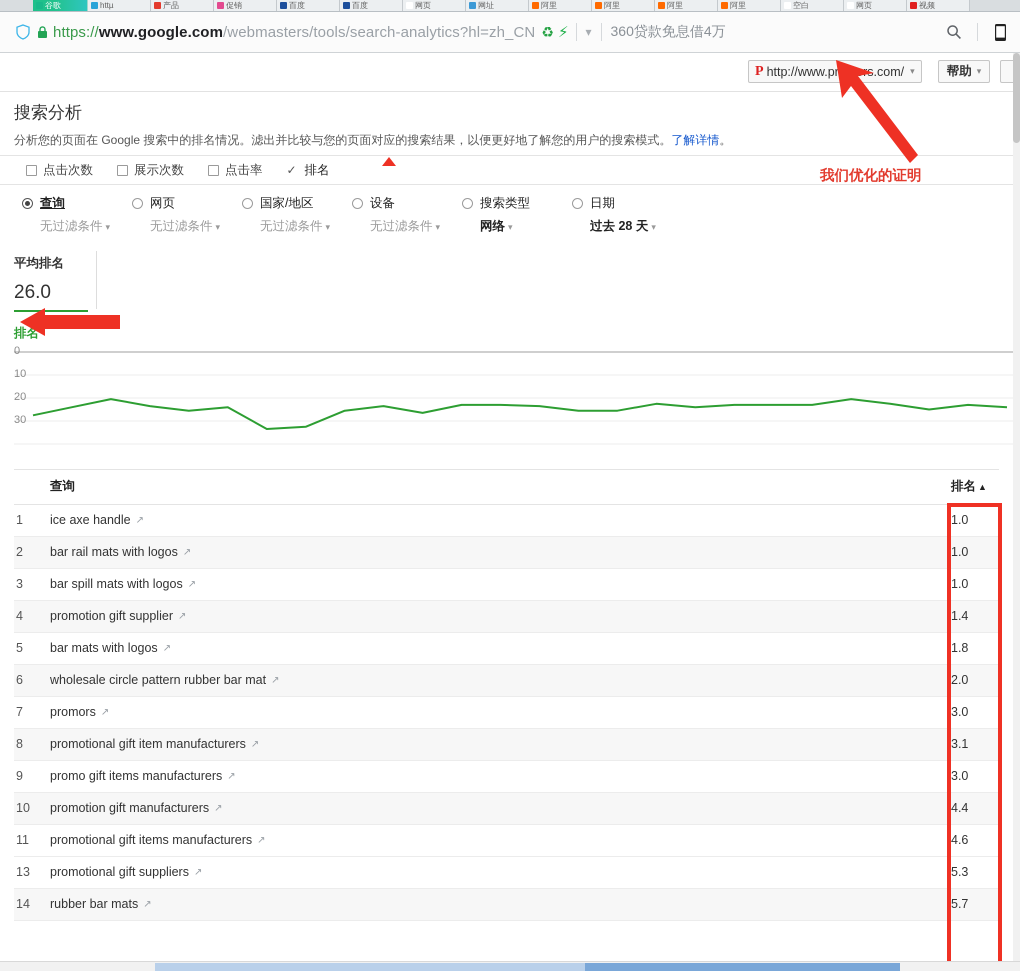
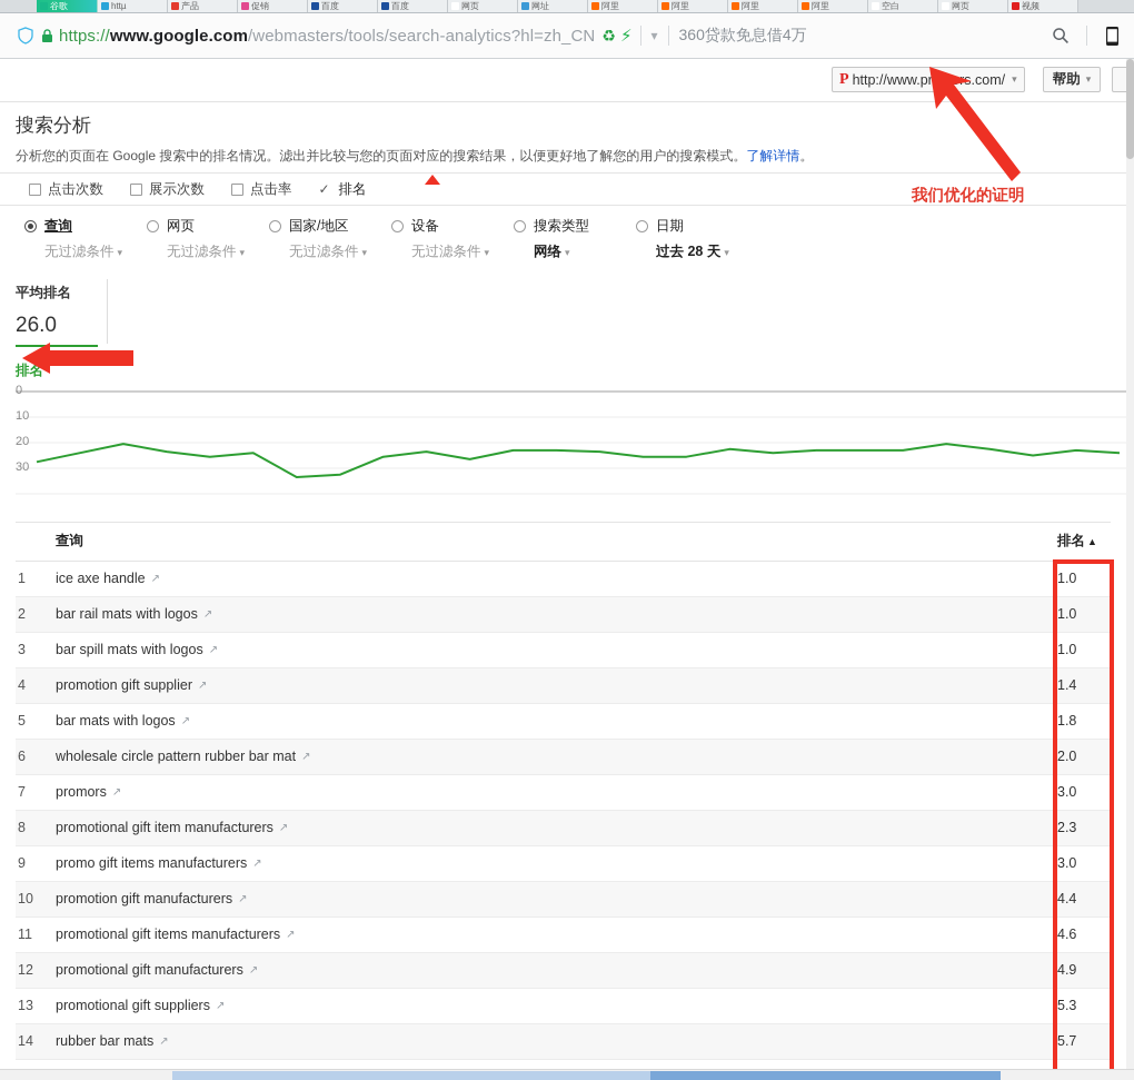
  谷歌
  httµ
  产品
  促销
  百度
  百度
  网页
  网址
  阿里
  阿里
  阿里
  阿里
  空白
  网页
  视频
  https://www.google.com/webmasters/tools/search-analytics?hl=zh_CN
  ♻
  ⚡
  ▾
  360贷款免息借4万
  P
  http://www.prs.com/
  ▾
  帮助
  ▾
  搜索分析
  分析您的页面在 Google 搜索中的排名情况。滤出并比较与您的页面对应的搜索结果，以便更好地了解您的用户的搜索模式。了解详情。
  点击次数
  展示次数
  点击率
  ✓
  排名
  查询
  无过滤条件 ▾
  网页
  无过滤条件 ▾
  国家/地区
  无过滤条件 ▾
  设备
  无过滤条件 ▾
  搜索类型
  网络 ▾
  日期
  过去 28 天 ▾
  平均排名
  26.0
  排名
  0
  10
  20
  30
  	查询	排名 ▲
  1	ice axe handle ↗	1.0
  2	bar rail mats with logos ↗	1.0
  3	bar spill mats with logos ↗	1.0
  4	promotion gift supplier ↗	1.4
  5	bar mats with logos ↗	1.8
  6	wholesale circle pattern rubber bar mat ↗	2.0
  7	promors ↗	3.0
- 8	promotional gift item manufacturers ↗	3.1
+ 8	promotional gift item manufacturers ↗	2.3
  9	promo gift items manufacturers ↗	3.0
  10	promotion gift manufacturers ↗	4.4
  11	promotional gift items manufacturers ↗	4.6
+ 12	promotional gift manufacturers ↗	4.9
  13	promotional gift suppliers ↗	5.3
  14	rubber bar mats ↗	5.7
  我们优化的证明
